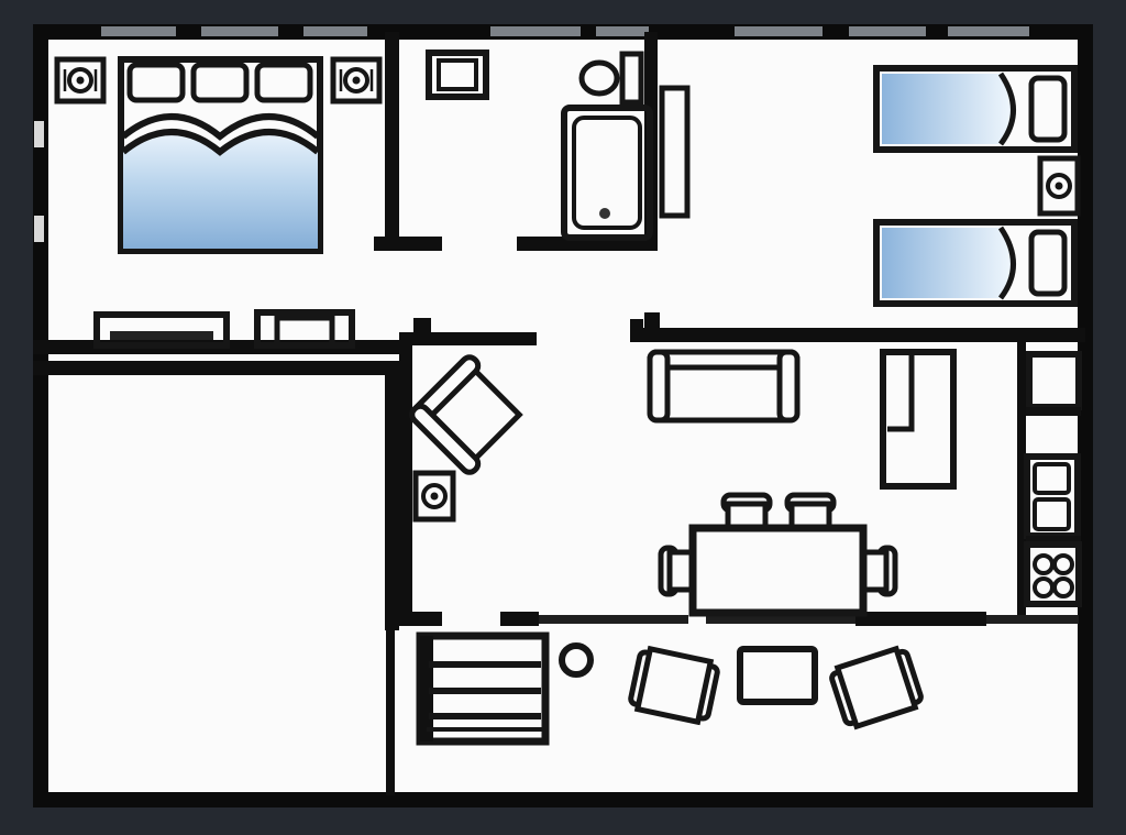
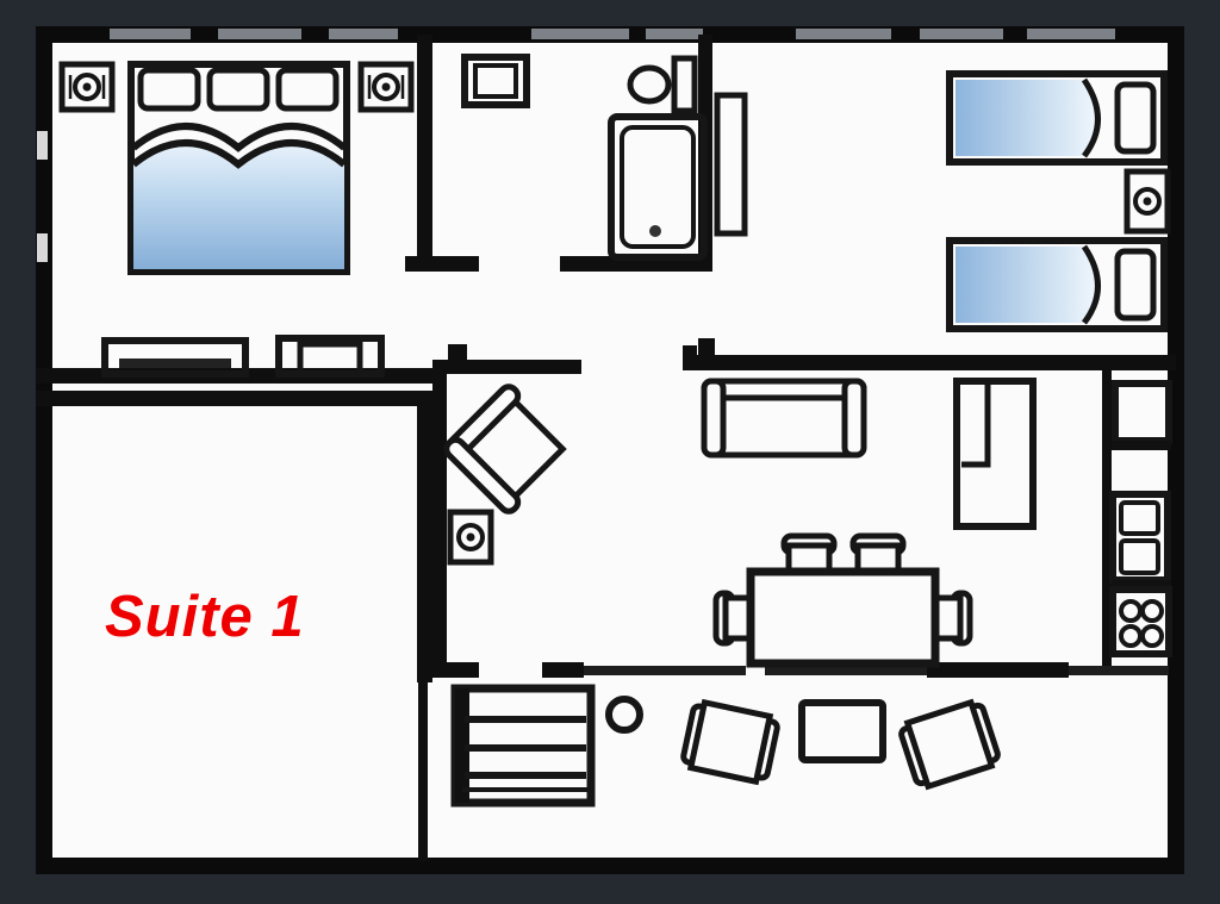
+ Suite 1
